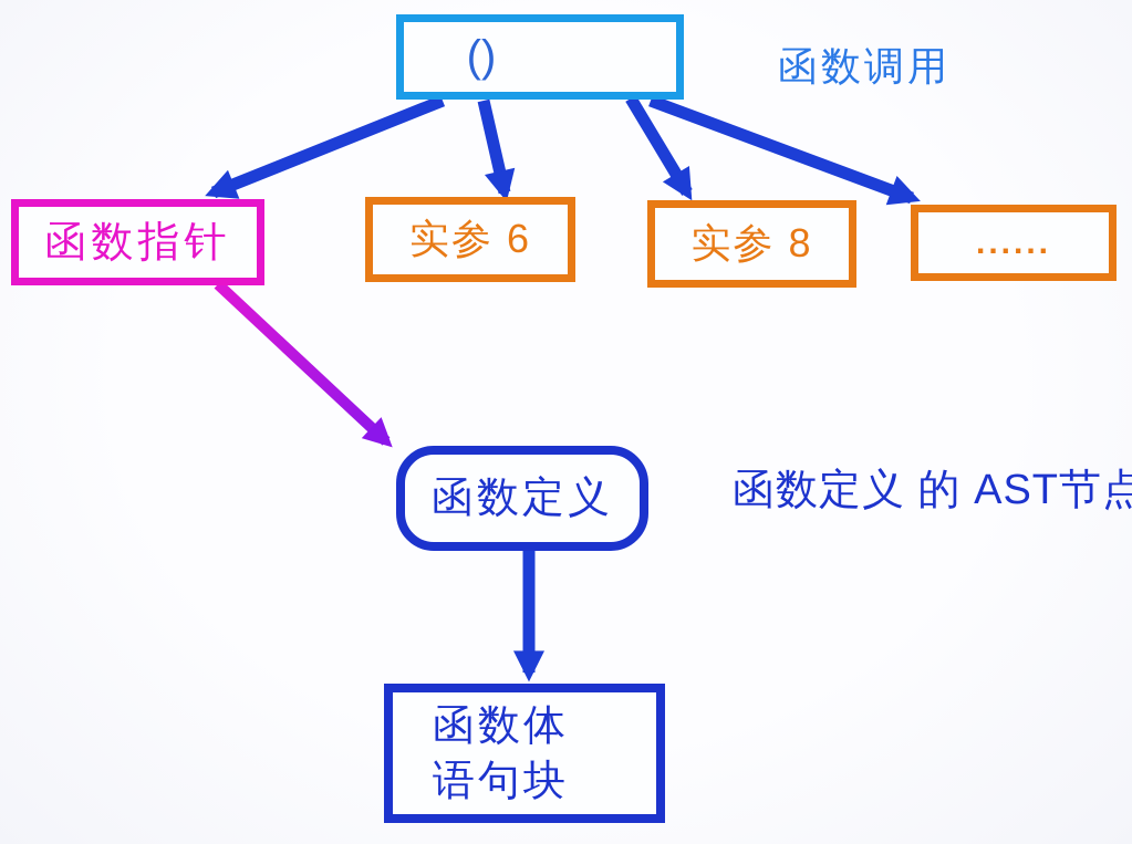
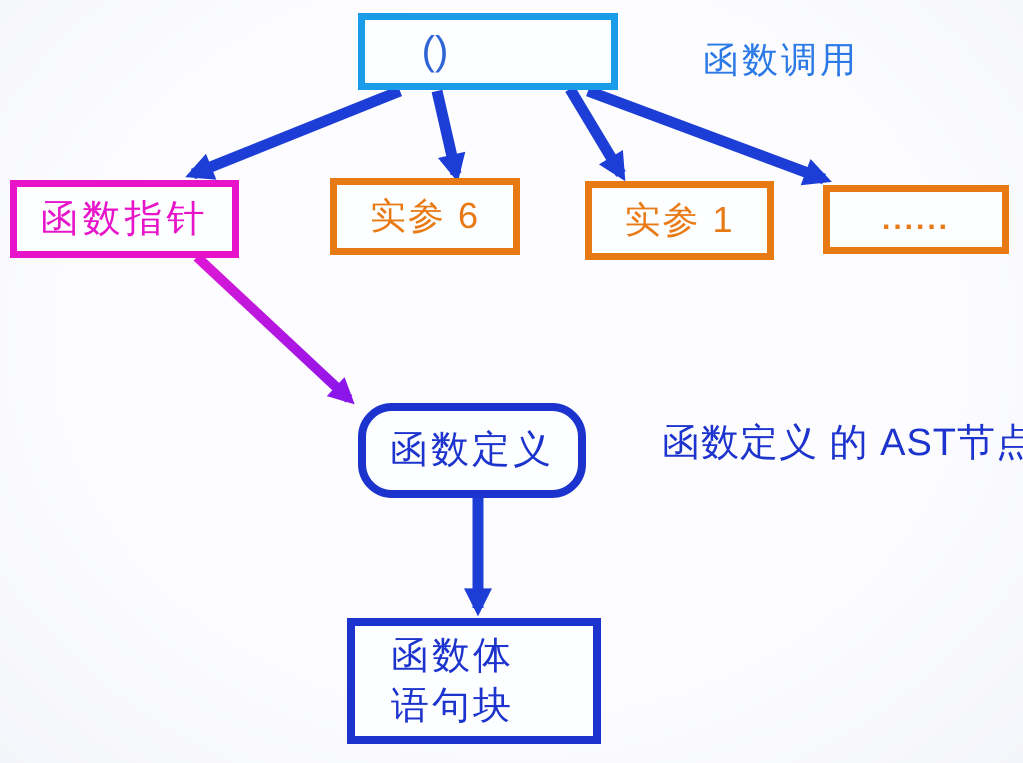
  ()
  函数调用
  函数指针
  实参 6
- 实参 8
+ 实参 1
  ......
  函数定义
  函数定义 的 AST节点
  函数体
  语句块
